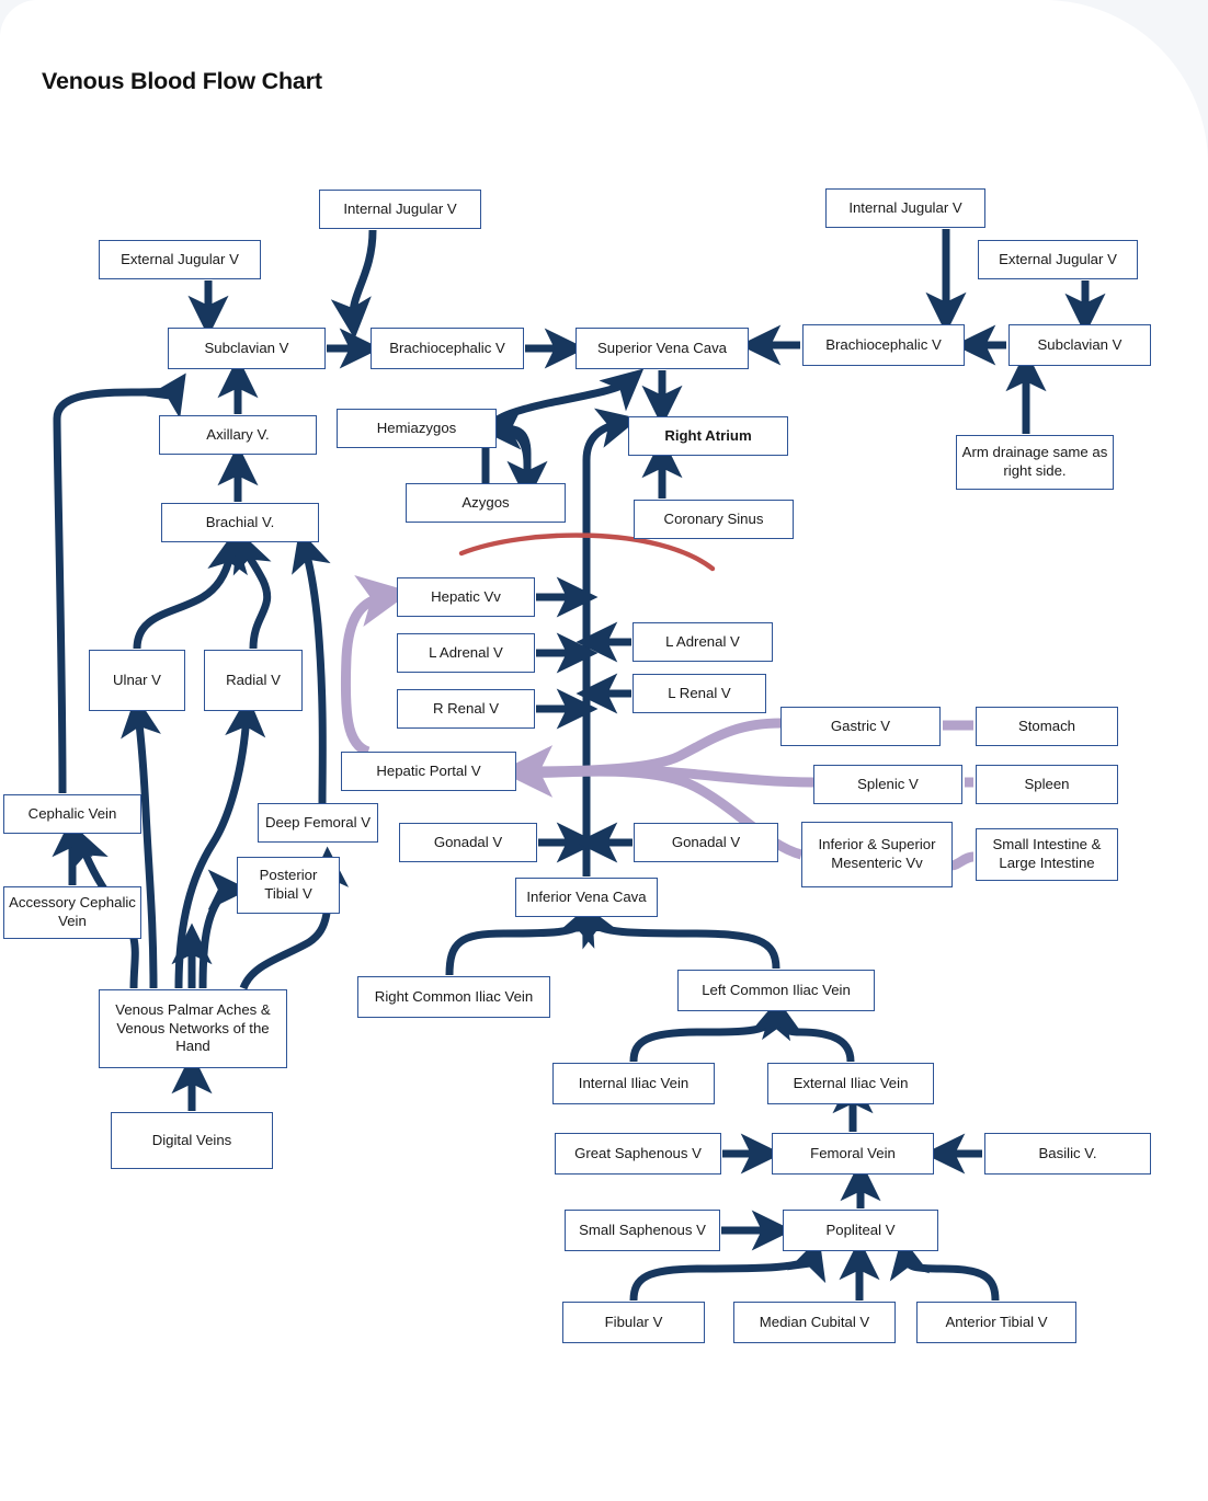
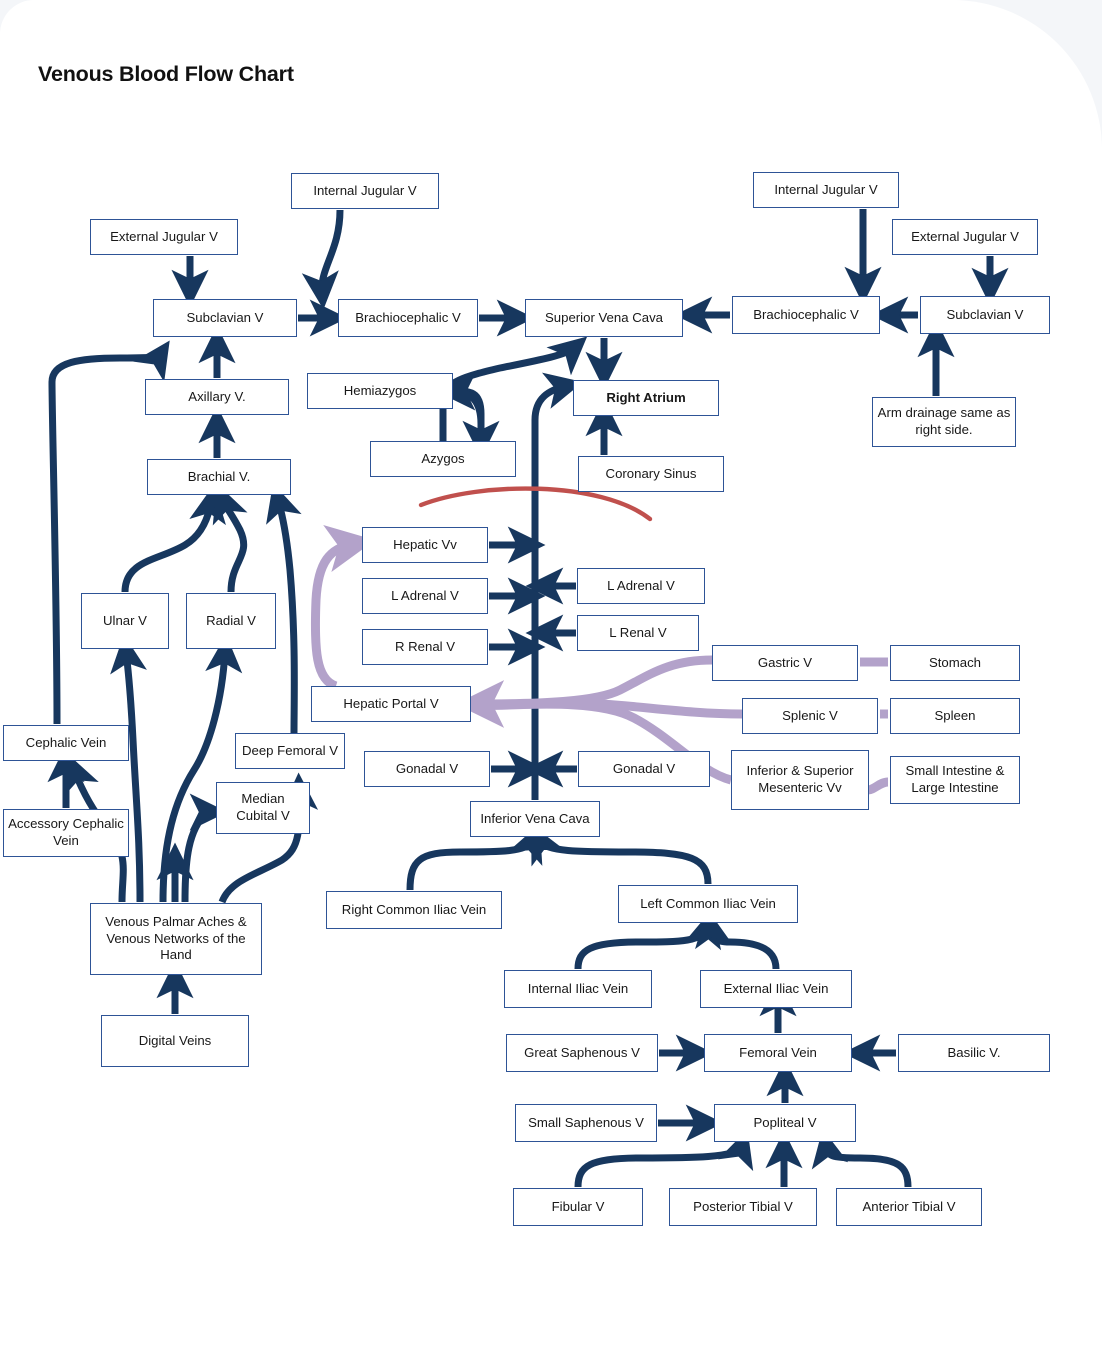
  Venous Blood Flow Chart
  External Jugular V
  Internal Jugular V
  Subclavian V
  Brachiocephalic V
  Superior Vena Cava
  Brachiocephalic V
  Subclavian V
  Internal Jugular V
  External Jugular V
  Arm drainage same as right side.
  Axillary V.
  Hemiazygos
  Right Atrium
  Azygos
  Coronary Sinus
  Brachial V.
  Hepatic Vv
  L Adrenal V
  L Adrenal V
  R Renal V
  L Renal V
  Ulnar V
  Radial V
  Gastric V
  Stomach
  Hepatic Portal V
  Splenic V
  Spleen
  Deep Femoral V
  Cephalic Vein
  Gonadal V
  Gonadal V
  Inferior & Superior Mesenteric Vv
  Small Intestine & Large Intestine
- Posterior Tibial V
+ Median Cubital V
  Accessory Cephalic Vein
  Inferior Vena Cava
  Venous Palmar Aches & Venous Networks of the Hand
  Right Common Iliac Vein
  Left Common Iliac Vein
  Internal Iliac Vein
  External Iliac Vein
  Digital Veins
  Great Saphenous V
  Femoral Vein
  Basilic V.
  Small Saphenous V
  Popliteal V
  Fibular V
- Median Cubital V
+ Posterior Tibial V
  Anterior Tibial V
